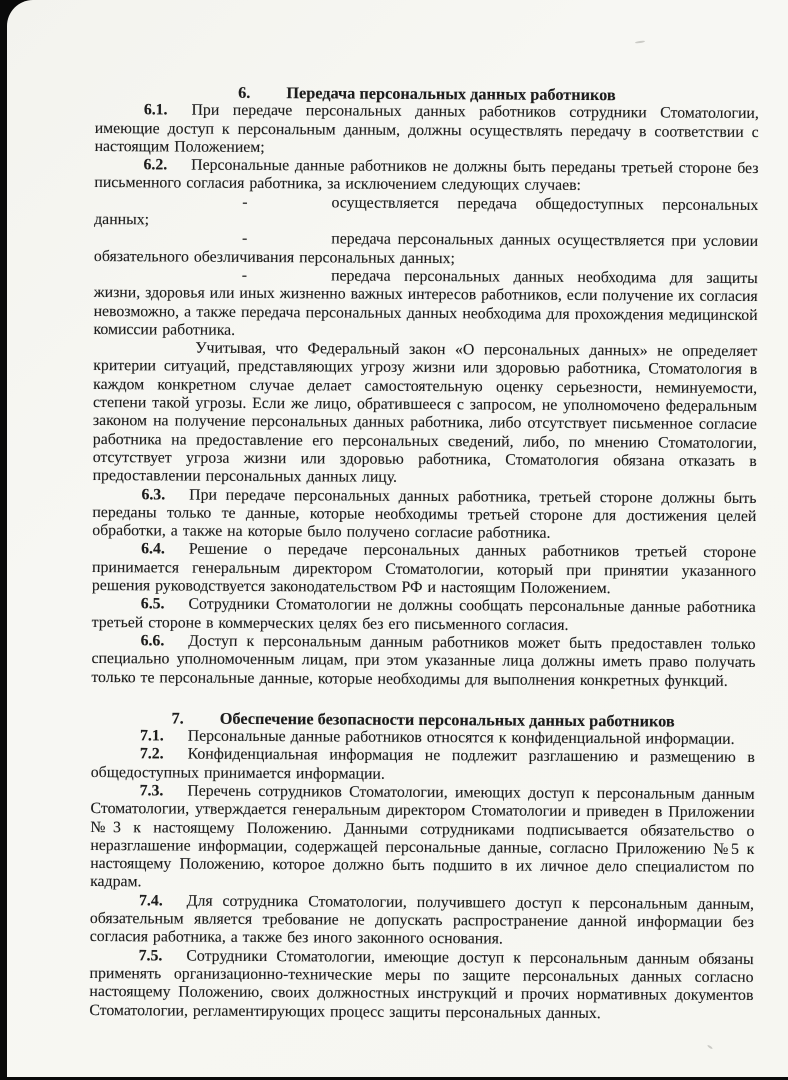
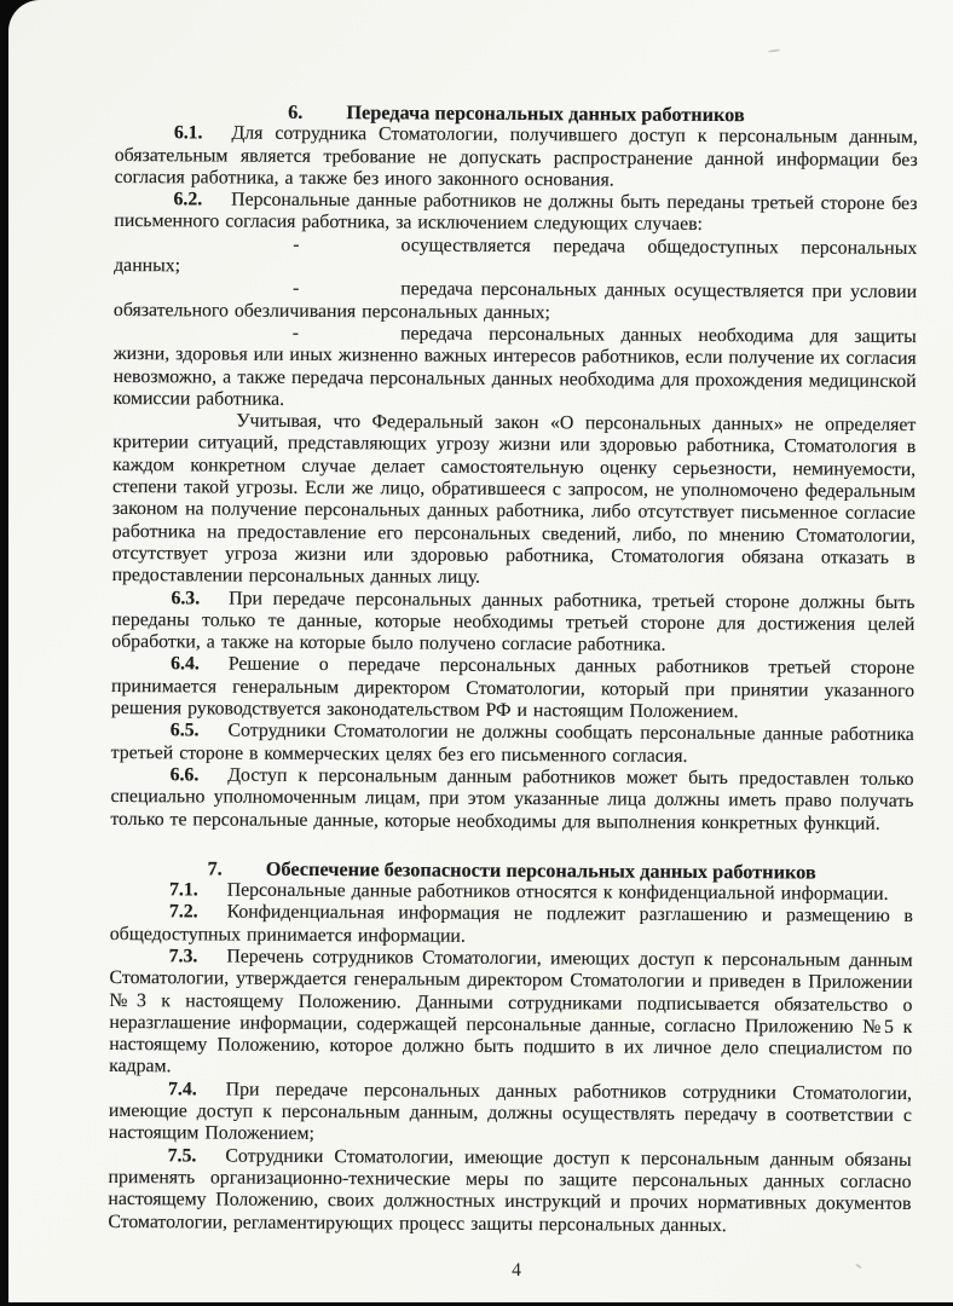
  6. Передача персональных данных работников
- 6.1. При передаче персональных данных работников сотрудники Стоматологии, имеющие доступ к персональным данным, должны осуществлять передачу в соответствии с настоящим Положением;
+ 6.1. Для сотрудника Стоматологии, получившего доступ к персональным данным, обязательным является требование не допускать распространение данной информации без согласия работника, а также без иного законного основания.
  6.2. Персональные данные работников не должны быть переданы третьей стороне без письменного согласия работника, за исключением следующих случаев:
  - осуществляется передача общедоступных персональных данных;
  - передача персональных данных осуществляется при условии обязательного обезличивания персональных данных;
  - передача персональных данных необходима для защиты жизни, здоровья или иных жизненно важных интересов работников, если получение их согласия невозможно, а также передача персональных данных необходима для прохождения медицинской комиссии работника.
  Учитывая, что Федеральный закон «О персональных данных» не определяет критерии ситуаций, представляющих угрозу жизни или здоровью работника, Стоматология в каждом конкретном случае делает самостоятельную оценку серьезности, неминуемости, степени такой угрозы. Если же лицо, обратившееся с запросом, не уполномочено федеральным законом на получение персональных данных работника, либо отсутствует письменное согласие работника на предоставление его персональных сведений, либо, по мнению Стоматологии, отсутствует угроза жизни или здоровью работника, Стоматология обязана отказать в предоставлении персональных данных лицу.
  6.3. При передаче персональных данных работника, третьей стороне должны быть переданы только те данные, которые необходимы третьей стороне для достижения целей обработки, а также на которые было получено согласие работника.
  6.4. Решение о передаче персональных данных работников третьей стороне принимается генеральным директором Стоматологии, который при принятии указанного решения руководствуется законодательством РФ и настоящим Положением.
  6.5. Сотрудники Стоматологии не должны сообщать персональные данные работника третьей стороне в коммерческих целях без его письменного согласия.
  6.6. Доступ к персональным данным работников может быть предоставлен только специально уполномоченным лицам, при этом указанные лица должны иметь право получать только те персональные данные, которые необходимы для выполнения конкретных функций.
  7. Обеспечение безопасности персональных данных работников
  7.1. Персональные данные работников относятся к конфиденциальной информации.
  7.2. Конфиденциальная информация не подлежит разглашению и размещению в общедоступных принимается информации.
  7.3. Перечень сотрудников Стоматологии, имеющих доступ к персональным данным Стоматологии, утверждается генеральным директором Стоматологии и приведен в Приложении №3 к настоящему Положению. Данными сотрудниками подписывается обязательство о неразглашение информации, содержащей персональные данные, согласно Приложению №5 к настоящему Положению, которое должно быть подшито в их личное дело специалистом по кадрам.
- 7.4. Для сотрудника Стоматологии, получившего доступ к персональным данным, обязательным является требование не допускать распространение данной информации без согласия работника, а также без иного законного основания.
+ 7.4. При передаче персональных данных работников сотрудники Стоматологии, имеющие доступ к персональным данным, должны осуществлять передачу в соответствии с настоящим Положением;
  7.5. Сотрудники Стоматологии, имеющие доступ к персональным данным обязаны применять организационно-технические меры по защите персональных данных согласно настоящему Положению, своих должностных инструкций и прочих нормативных документов Стоматологии, регламентирующих процесс защиты персональных данных.
+ 4
